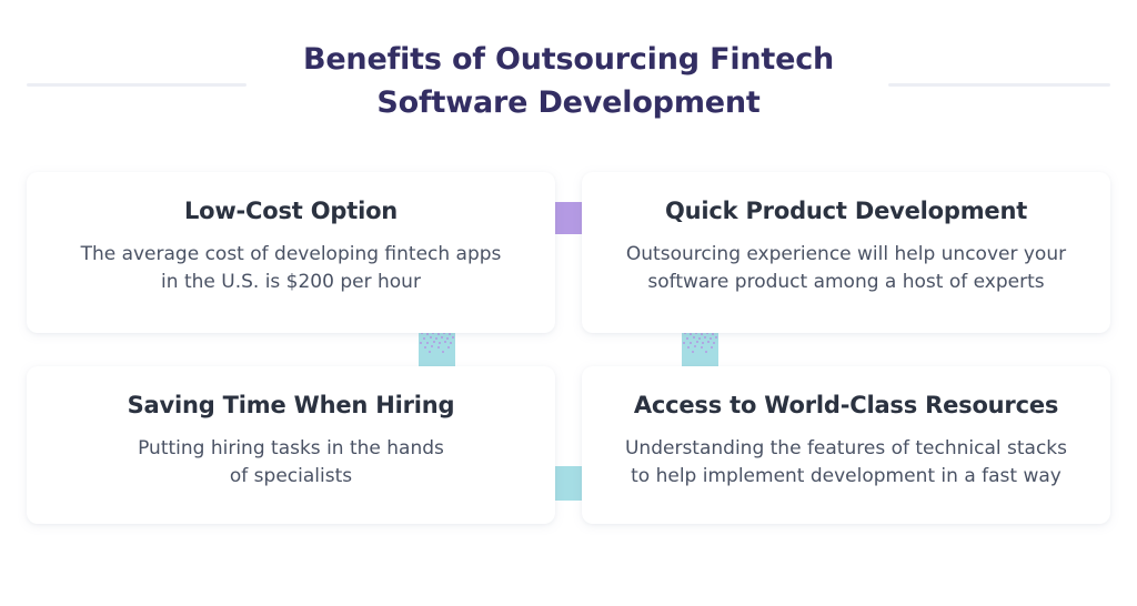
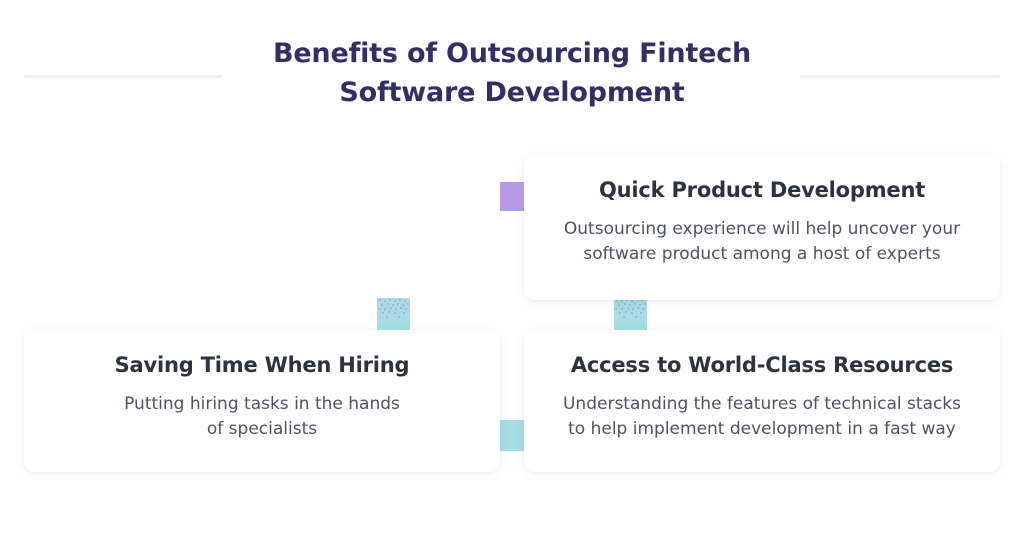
  Benefits of Outsourcing Fintech
  Software Development
- Low-Cost Option
- The average cost of developing fintech apps
- in the U.S. is $200 per hour
  Quick Product Development
  Outsourcing experience will help uncover your
  software product among a host of experts
  Saving Time When Hiring
  Putting hiring tasks in the hands
  of specialists
  Access to World-Class Resources
  Understanding the features of technical stacks
  to help implement development in a fast way
